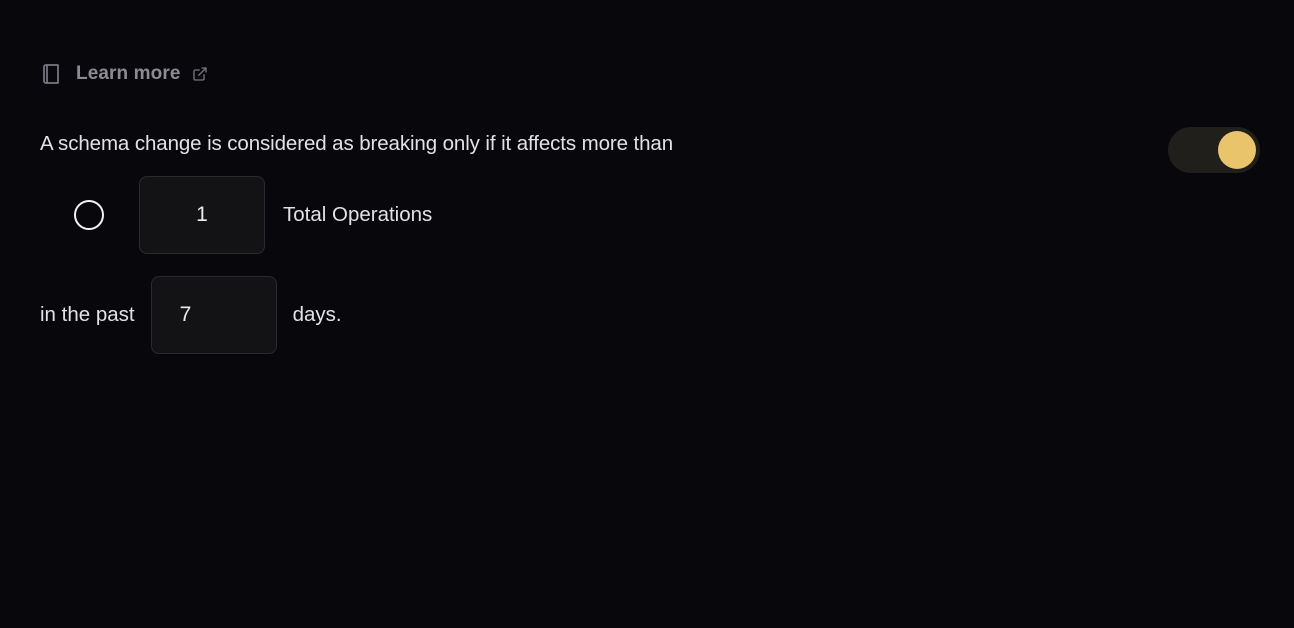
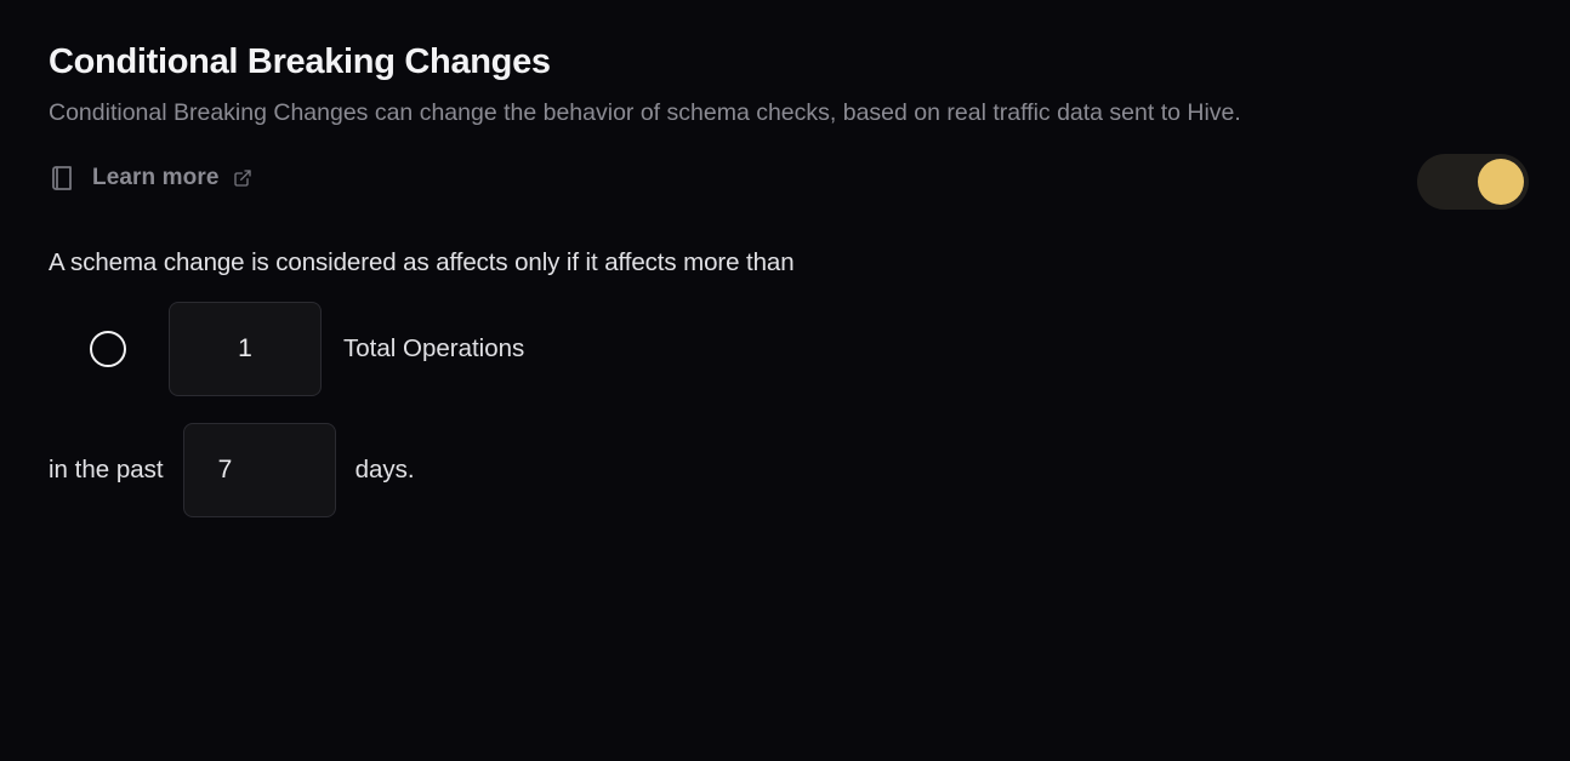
+ Conditional Breaking Changes
+ Conditional Breaking Changes can change the behavior of schema checks, based on real traffic data sent to Hive.
  Learn more
- A schema change is considered as breaking only if it affects more than
+ A schema change is considered as affects only if it affects more than
  1
  Total Operations
  in the past
  7
  days.
